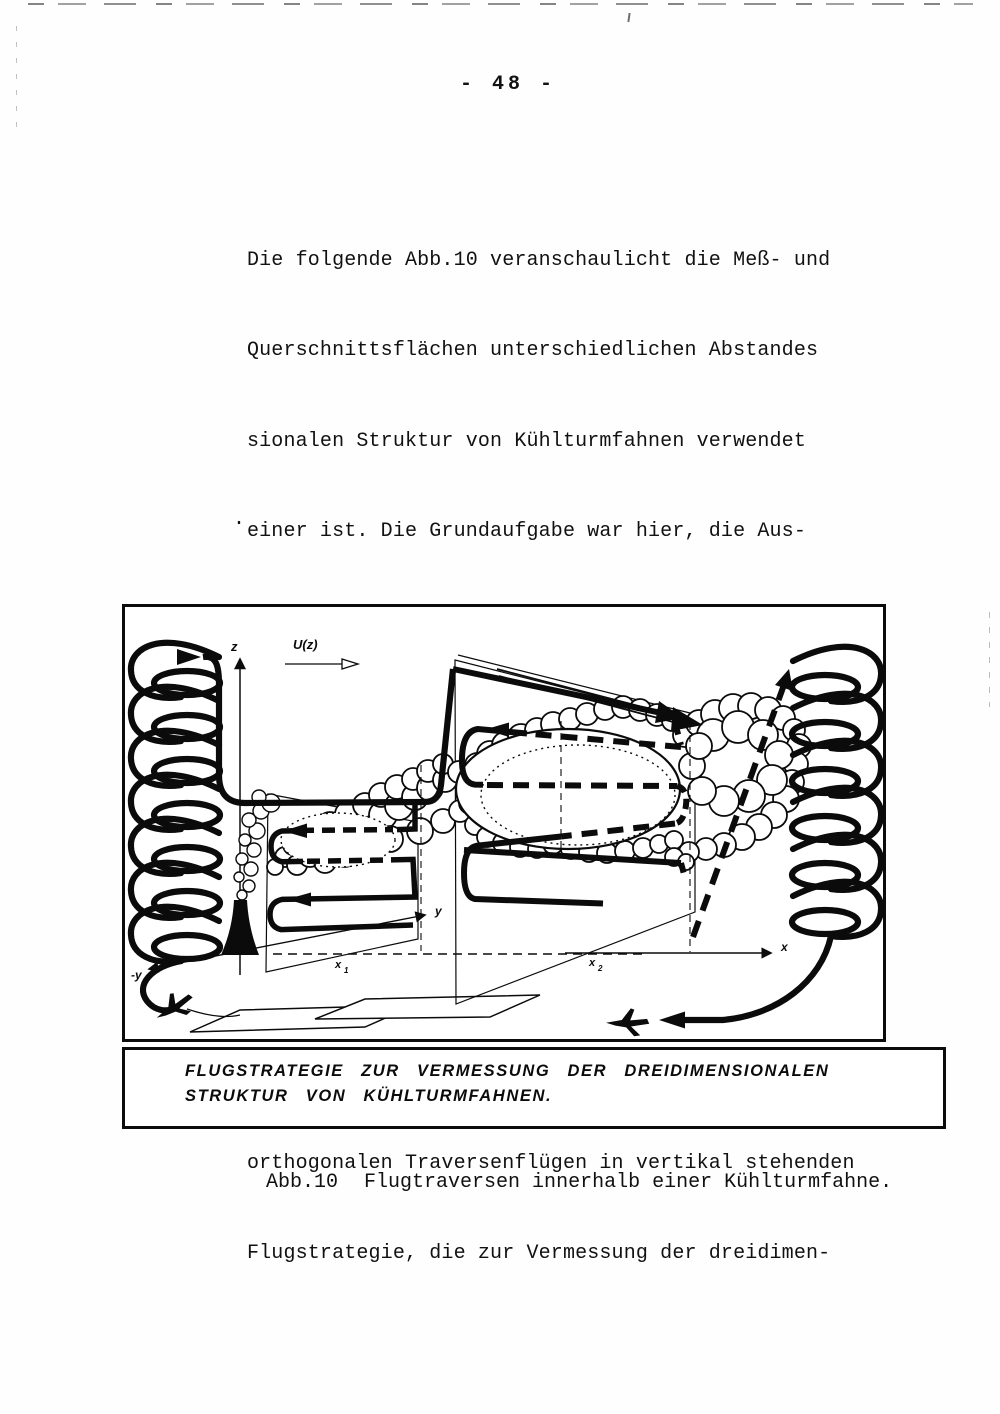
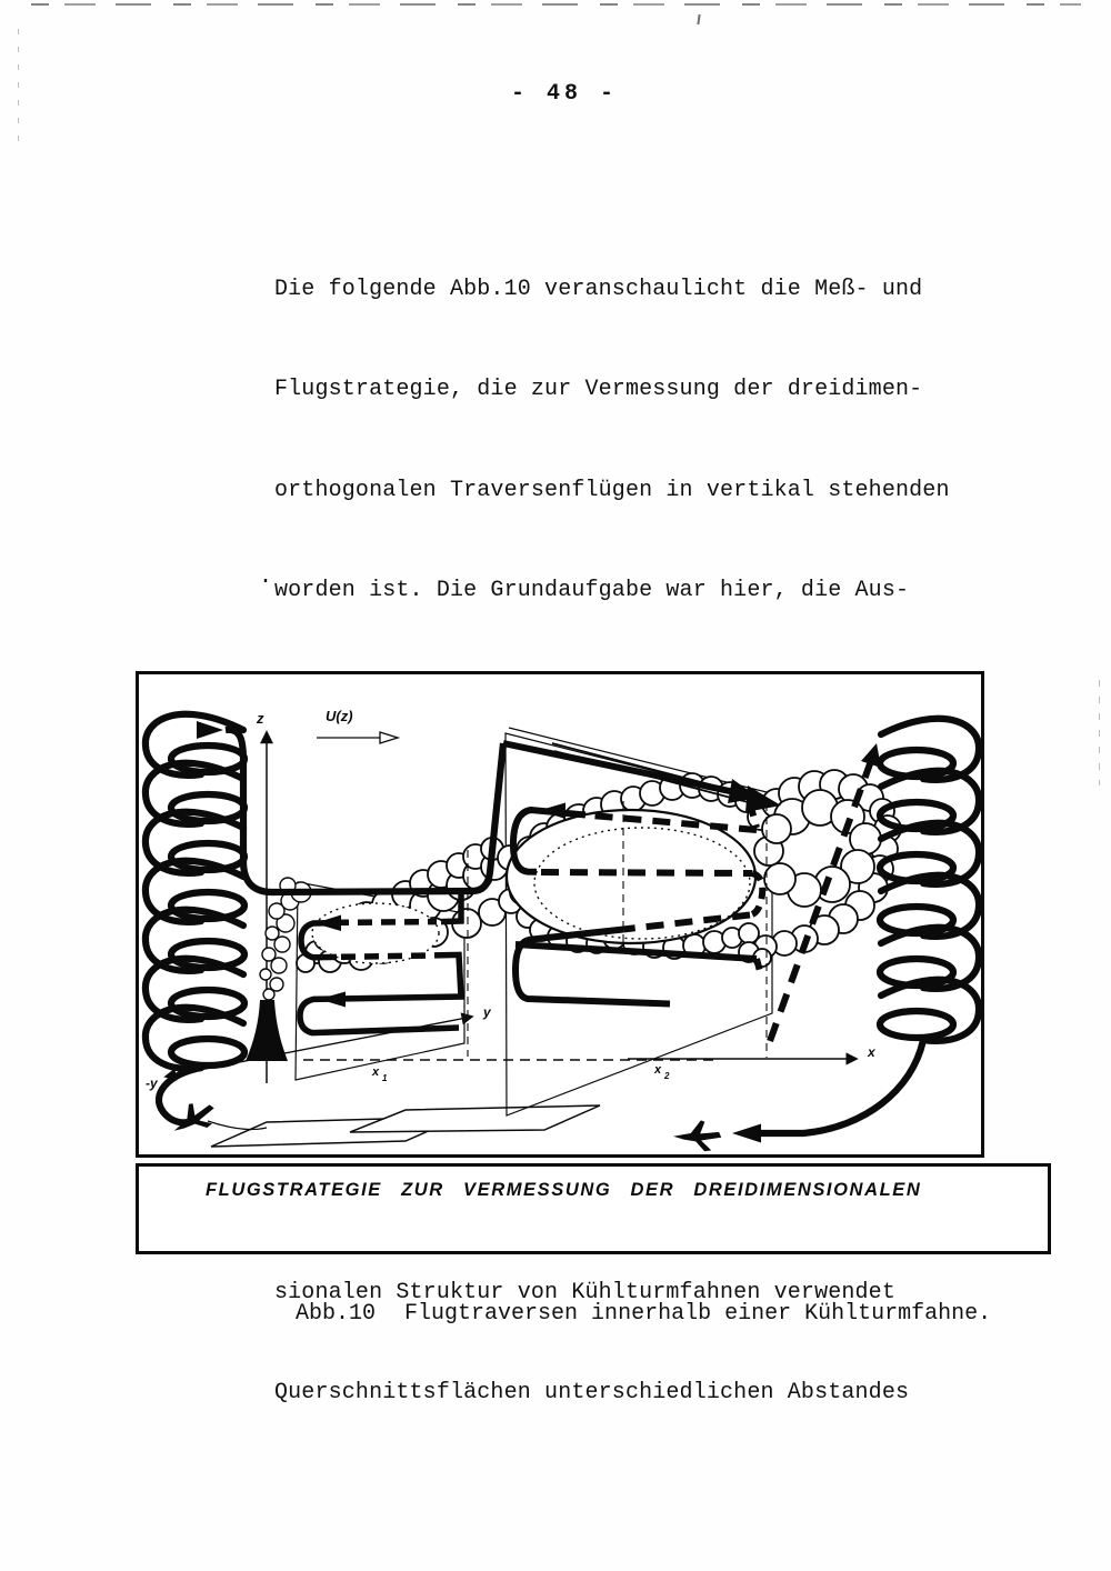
  - 48 -
  Die folgende Abb.10 veranschaulicht die Meß- und
- Querschnittsflächen unterschiedlichen Abstandes
+ Flugstrategie, die zur Vermessung der dreidimen-
- sionalen Struktur von Kühlturmfahnen verwendet
+ orthogonalen Traversenflügen in vertikal stehenden
- einer ist. Die Grundaufgabe war hier, die Aus-
+ worden ist. Die Grundaufgabe war hier, die Aus-
- orthogonalen Traversenflügen in vertikal stehenden
+ sionalen Struktur von Kühlturmfahnen verwendet
- Flugstrategie, die zur Vermessung der dreidimen-
+ Querschnittsflächen unterschiedlichen Abstandes
  ·
  z
  U(z)
  y
  -y
  x
  x
  1
  x
  2
  FLUGSTRATEGIE ZUR VERMESSUNG DER DREIDIMENSIONALEN
- STRUKTUR VON KÜHLTURMFAHNEN.
  Abb.10 Flugtraversen innerhalb einer Kühlturmfahne.
